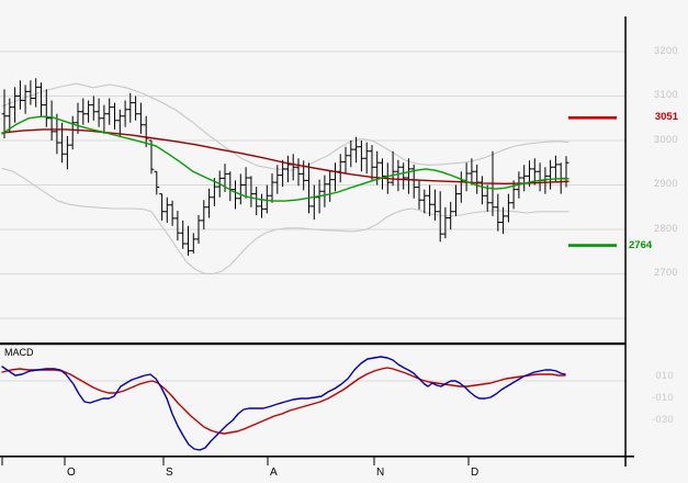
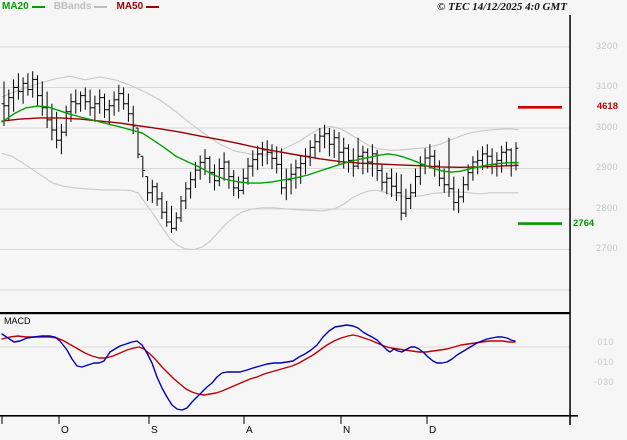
+ MA20
+ BBands
+ MA50
+ © TEC 14/12/2025 4:0 GMT
  3200
  3100
  3000
  2900
  2800
  2700
- 3051
+ 4618
  2764
  MACD
  010
  -010
  -030
  O
  S
  A
  N
  D
